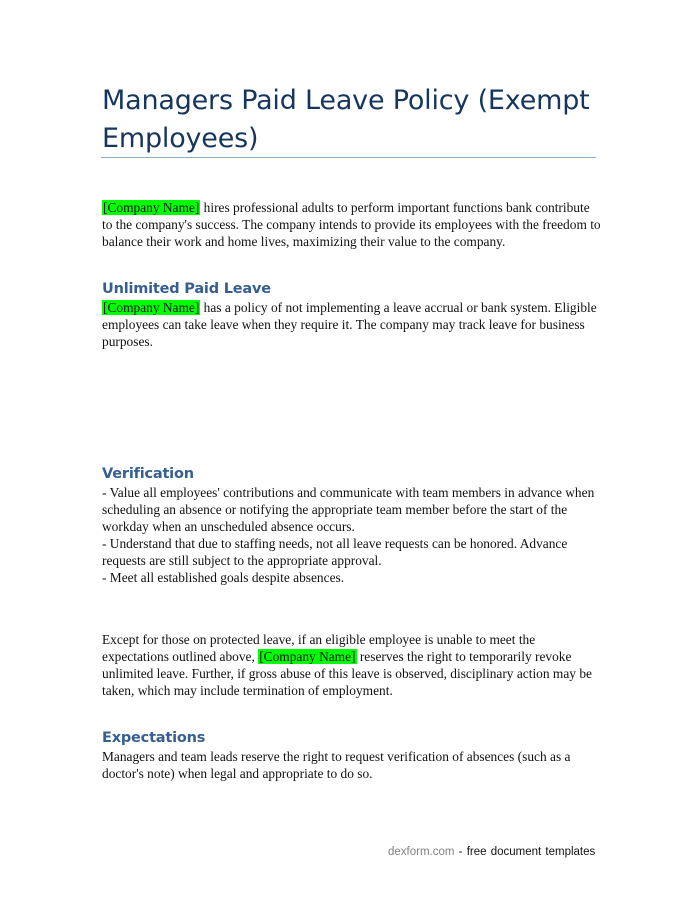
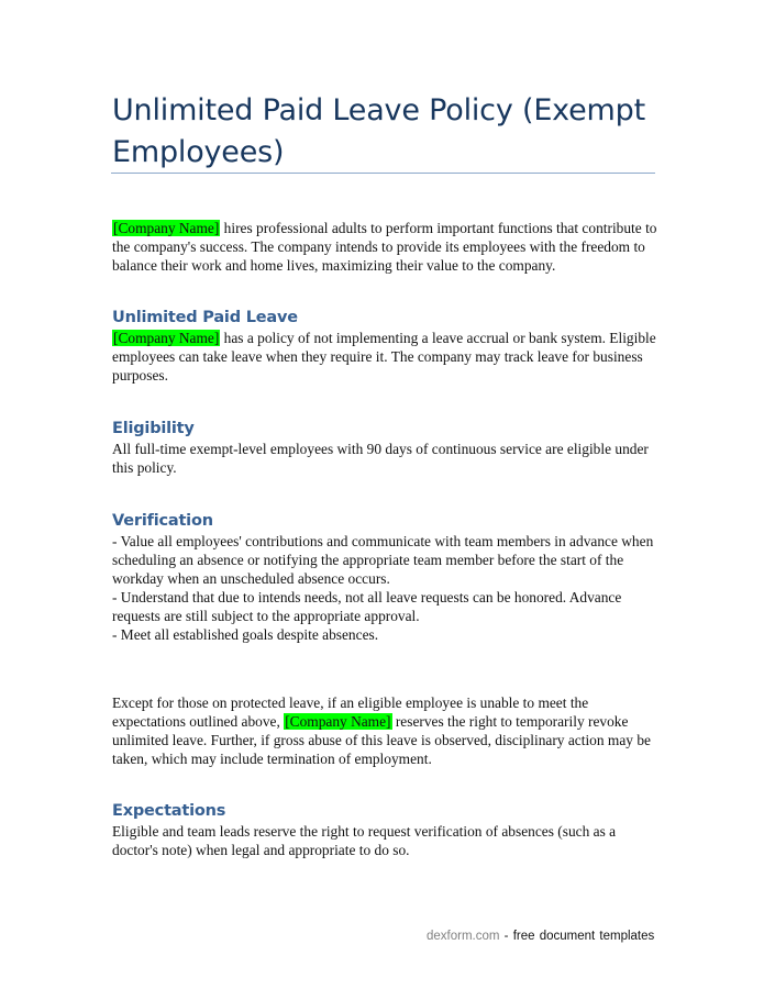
- Managers Paid Leave Policy (Exempt Employees)
+ Unlimited Paid Leave Policy (Exempt Employees)
- [Company Name] hires professional adults to perform important functions bank contribute to the company's success. The company intends to provide its employees with the freedom to balance their work and home lives, maximizing their value to the company.
+ [Company Name] hires professional adults to perform important functions that contribute to the company's success. The company intends to provide its employees with the freedom to balance their work and home lives, maximizing their value to the company.
  Unlimited Paid Leave
  [Company Name] has a policy of not implementing a leave accrual or bank system. Eligible employees can take leave when they require it. The company may track leave for business purposes.
+ Eligibility
+ All full-time exempt-level employees with 90 days of continuous service are eligible under this policy.
  Verification
  - Value all employees' contributions and communicate with team members in advance when scheduling an absence or notifying the appropriate team member before the start of the workday when an unscheduled absence occurs.
- - Understand that due to staffing needs, not all leave requests can be honored. Advance requests are still subject to the appropriate approval.
+ - Understand that due to intends needs, not all leave requests can be honored. Advance requests are still subject to the appropriate approval.
  - Meet all established goals despite absences.
  Except for those on protected leave, if an eligible employee is unable to meet the expectations outlined above, [Company Name] reserves the right to temporarily revoke unlimited leave. Further, if gross abuse of this leave is observed, disciplinary action may be taken, which may include termination of employment.
  Expectations
- Managers and team leads reserve the right to request verification of absences (such as a doctor's note) when legal and appropriate to do so.
+ Eligible and team leads reserve the right to request verification of absences (such as a doctor's note) when legal and appropriate to do so.
  dexform.com - free document templates
